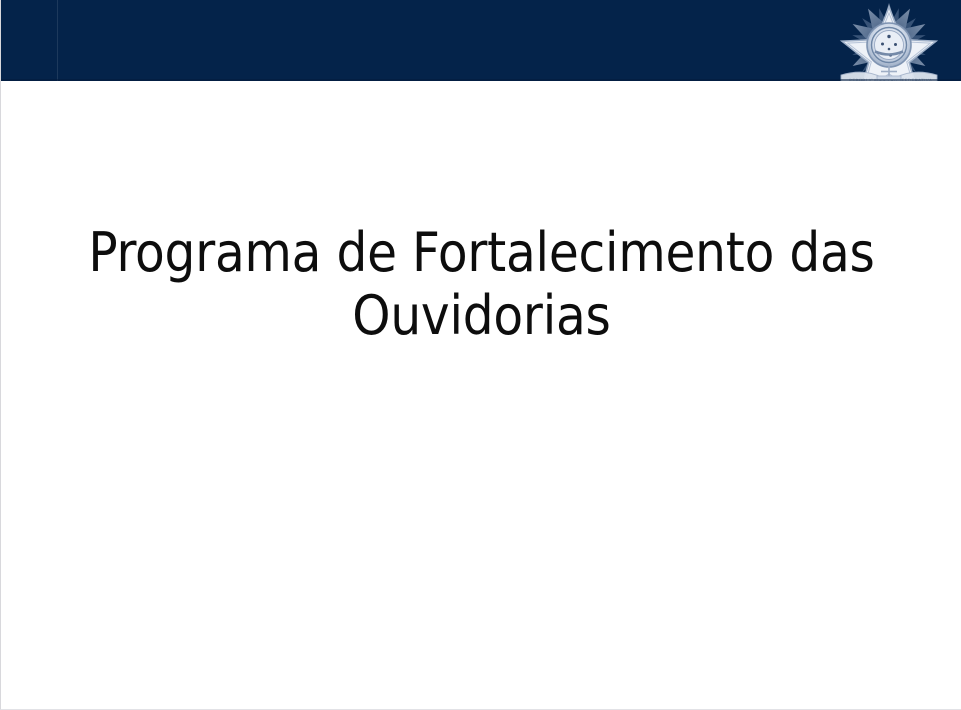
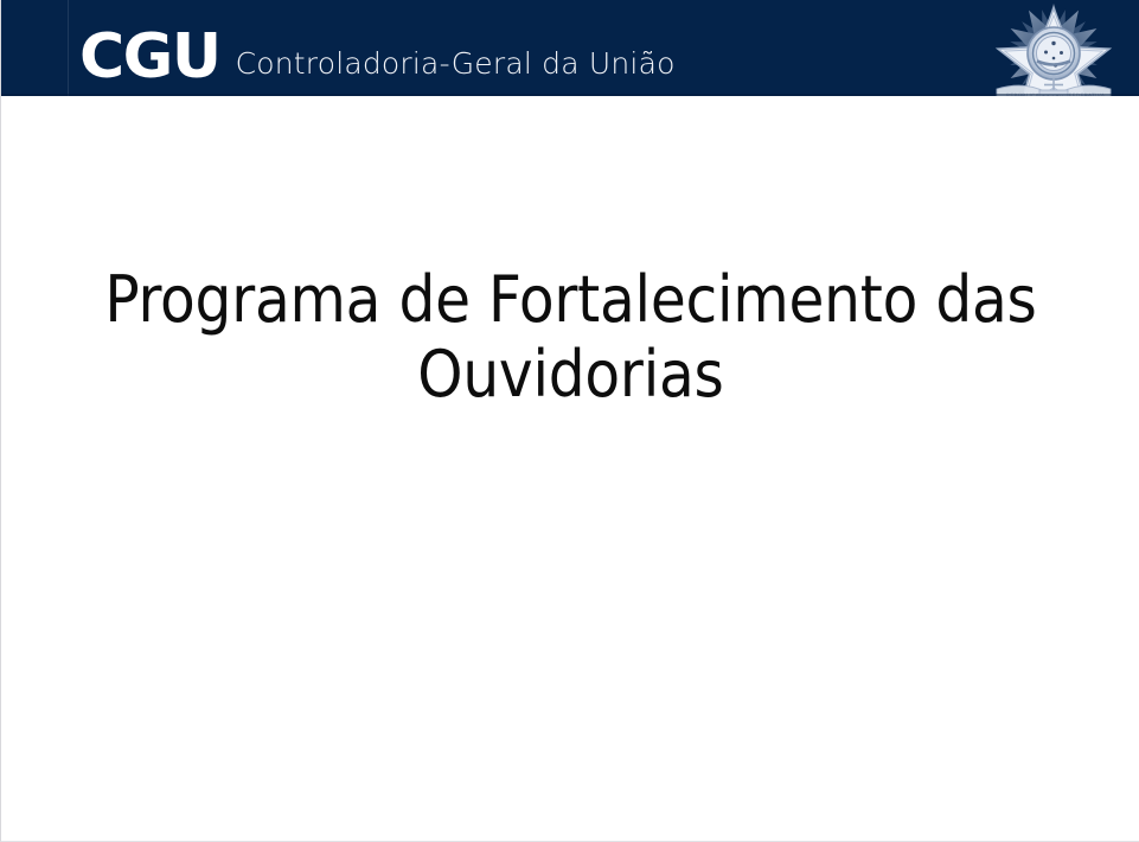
+ CGU
+ Controladoria-Geral da União
  Programa de Fortalecimento das Ouvidorias
